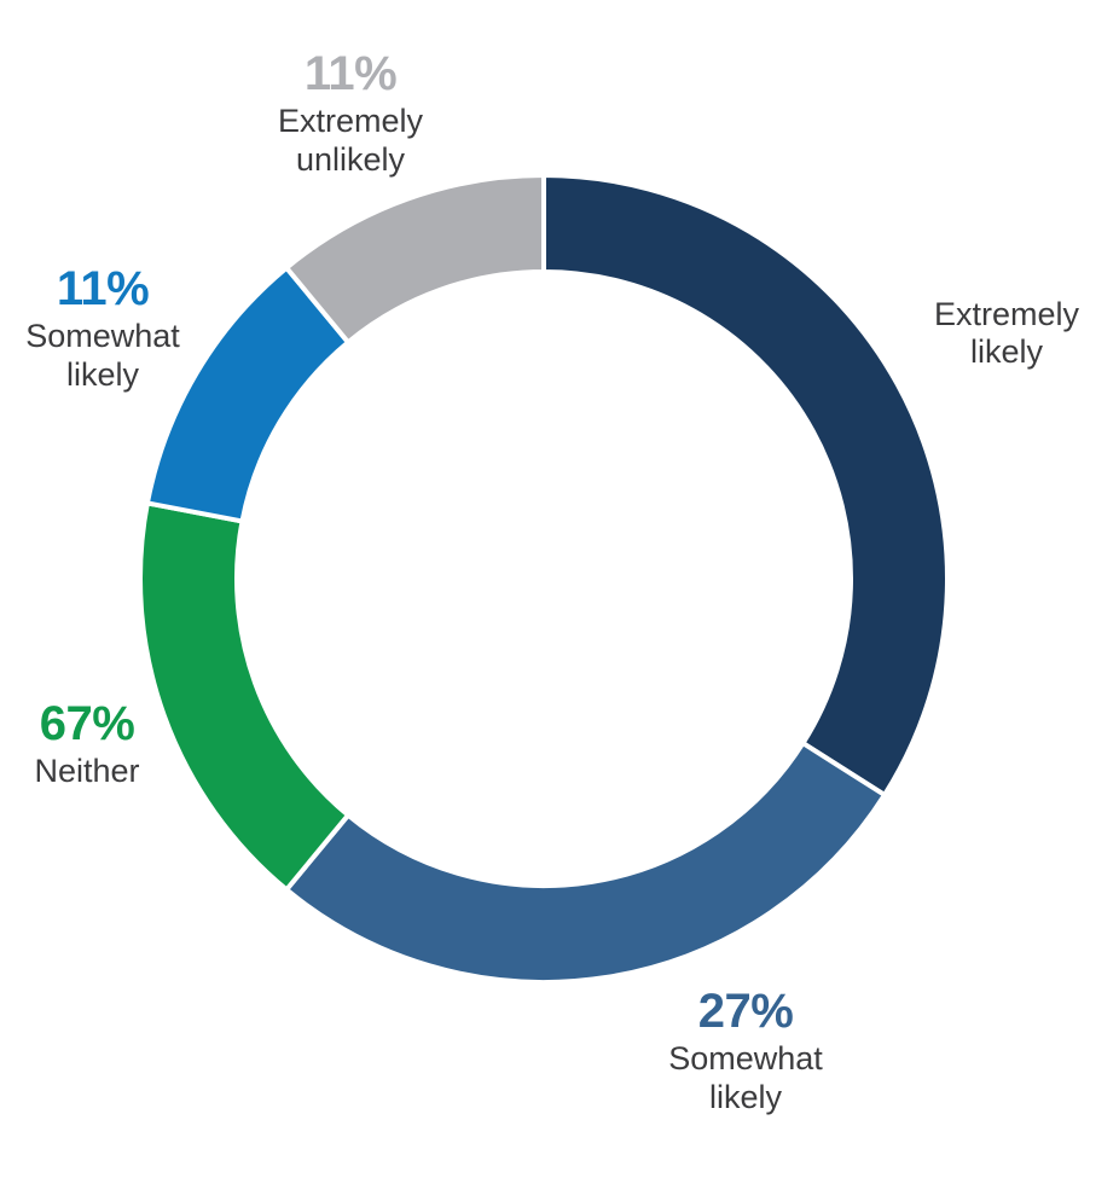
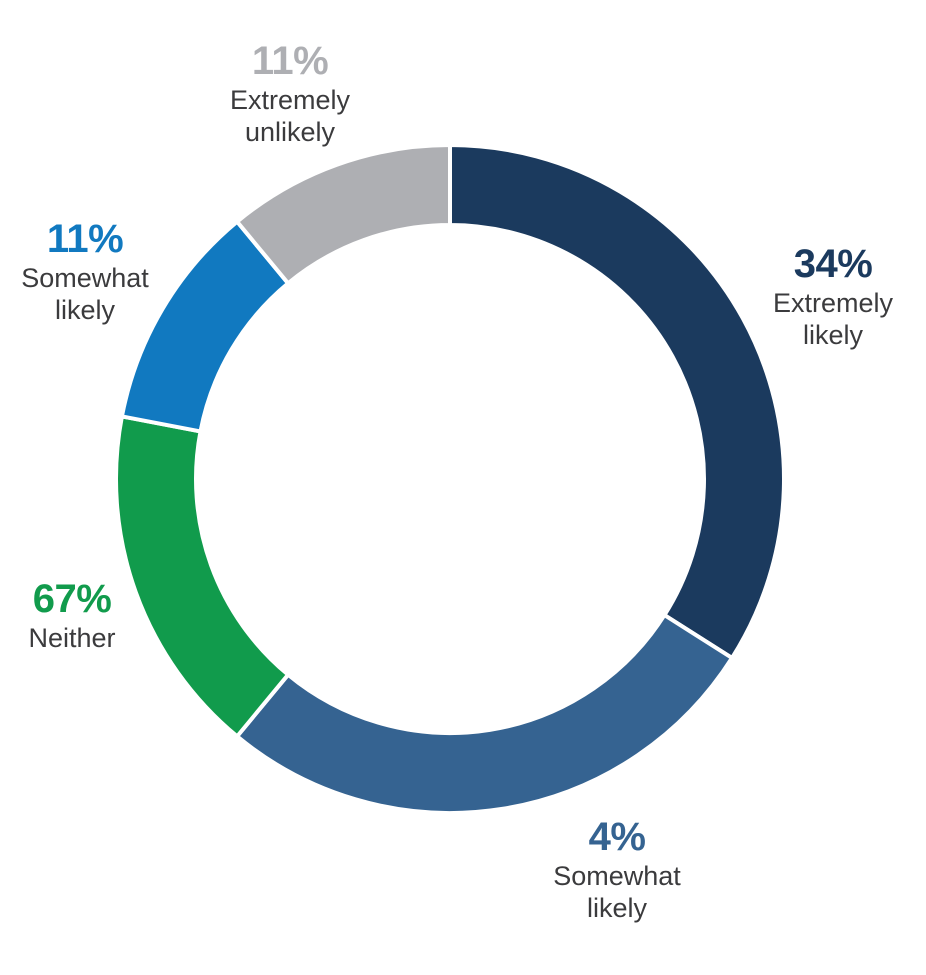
  11%
  Extremely
  unlikely
  11%
  Somewhat
  likely
  67%
  Neither
- 27%
+ 4%
  Somewhat
  likely
+ 34%
  Extremely
  likely
